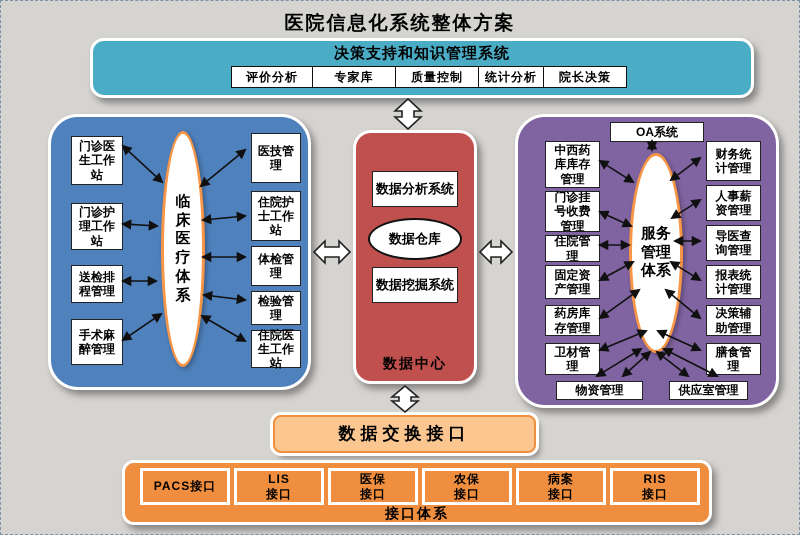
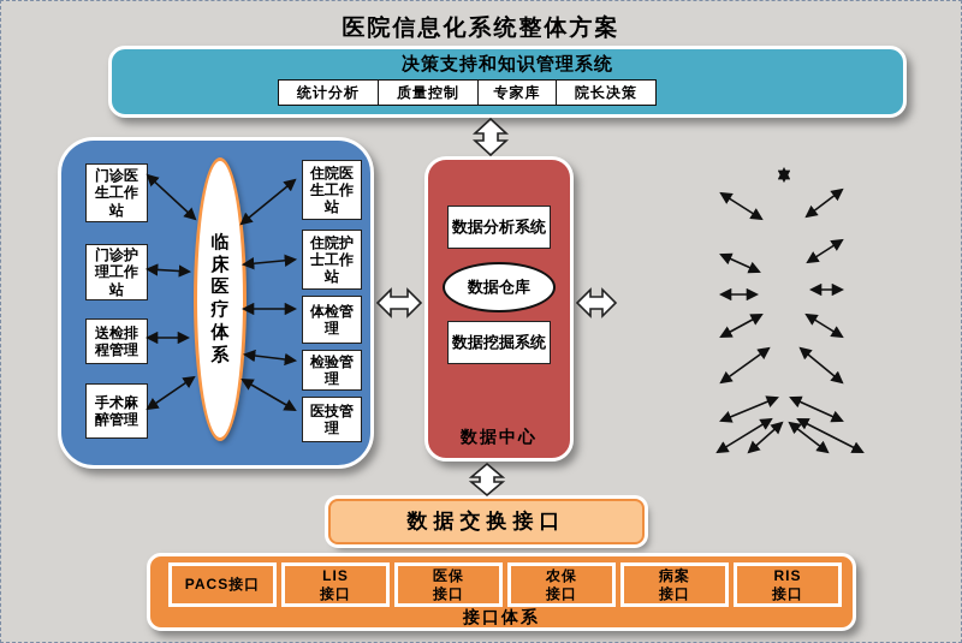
  医院信息化系统整体方案
  决策支持和知识管理系统
- 评价分析
- 专家库
+ 统计分析
  质量控制
- 统计分析
+ 专家库
  院长决策
  门诊医生工作站
  门诊护理工作站
  送检排程管理
  手术麻醉管理
- 医技管理
+ 住院医生工作站
  住院护士工作站
  体检管理
  检验管理
- 住院医生工作站
+ 医技管理
  临床医疗体系
  数据分析系统
  数据仓库
  数据挖掘系统
  数据中心
- OA系统
- 中西药库库存管理
- 门诊挂号收费管理
- 住院管理
- 固定资产管理
- 药房库存管理
- 卫材管理
- 财务统计管理
- 人事薪资管理
- 导医查询管理
- 报表统计管理
- 决策辅助管理
- 膳食管理
- 物资管理
- 供应室管理
- 服务管理体系
  数据交换接口
  PACS接口
  LIS
  接口
  医保
  接口
  农保
  接口
  病案
  接口
  RIS
  接口
  接口体系
